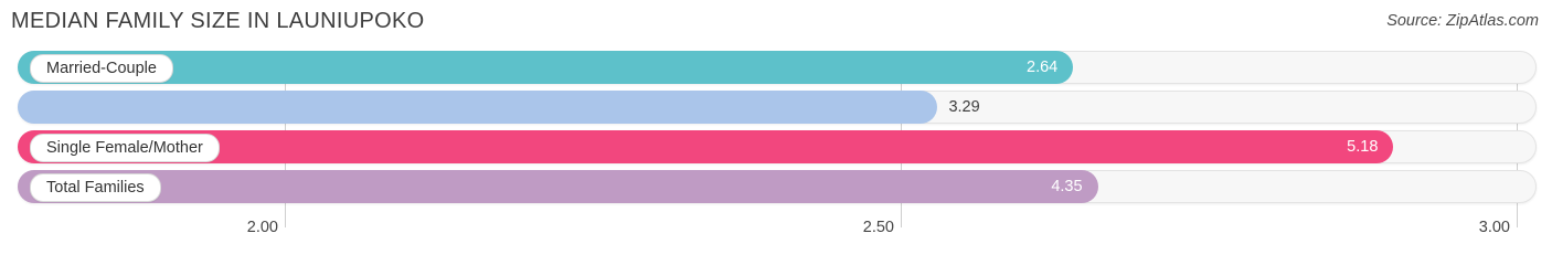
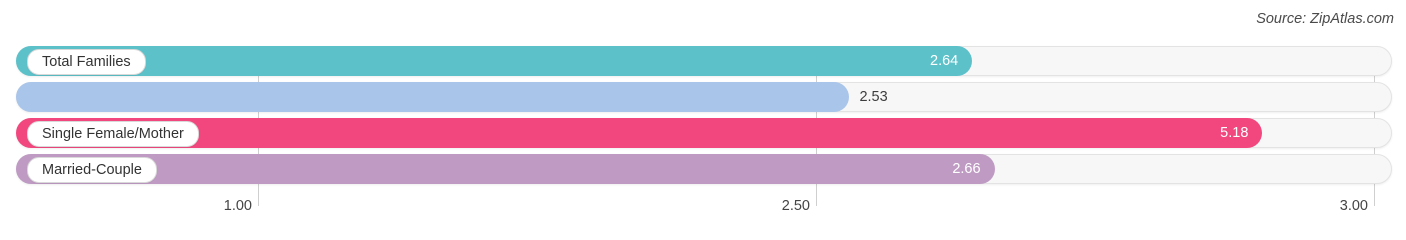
- MEDIAN FAMILY SIZE IN LAUNIUPOKO
  Source: ZipAtlas.com
- Married-Couple
+ Total Families
  2.64
- 3.29
+ 2.53
  Single Female/Mother
  5.18
- Total Families
+ Married-Couple
- 4.35
+ 2.66
- 2.00
+ 1.00
  2.50
  3.00
